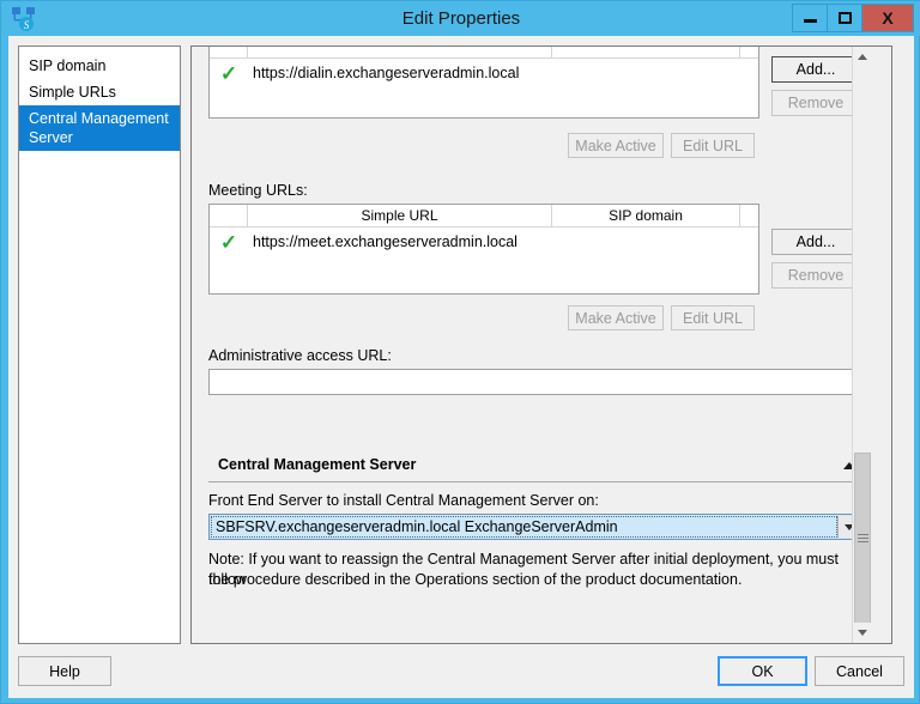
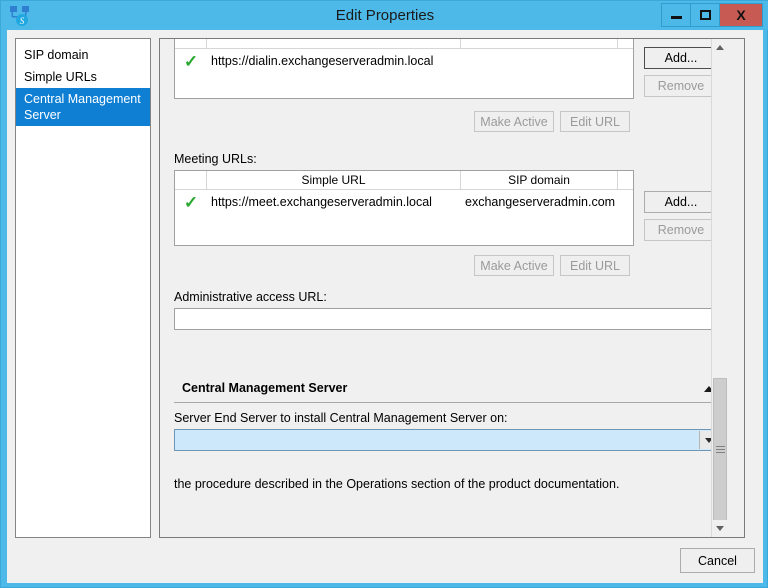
  S
  Edit Properties
  X
  SIP domain
  Simple URLs
  Central Management Server
  ✓
  https://dialin.exchangeserveradmin.local
  Add...
  Remove
  Make Active
  Edit URL
  Meeting URLs:
  Simple URL
  SIP domain
  ✓
  https://meet.exchangeserveradmin.local
+ exchangeserveradmin.com
  Add...
  Remove
  Make Active
  Edit URL
  Administrative access URL:
  Central Management Server
- Front End Server to install Central Management Server on:
+ Server End Server to install Central Management Server on:
- SBFSRV.exchangeserveradmin.local ExchangeServerAdmin
- Note: If you want to reassign the Central Management Server after initial deployment, you must follow
  the procedure described in the Operations section of the product documentation.
- Help
- OK
  Cancel
